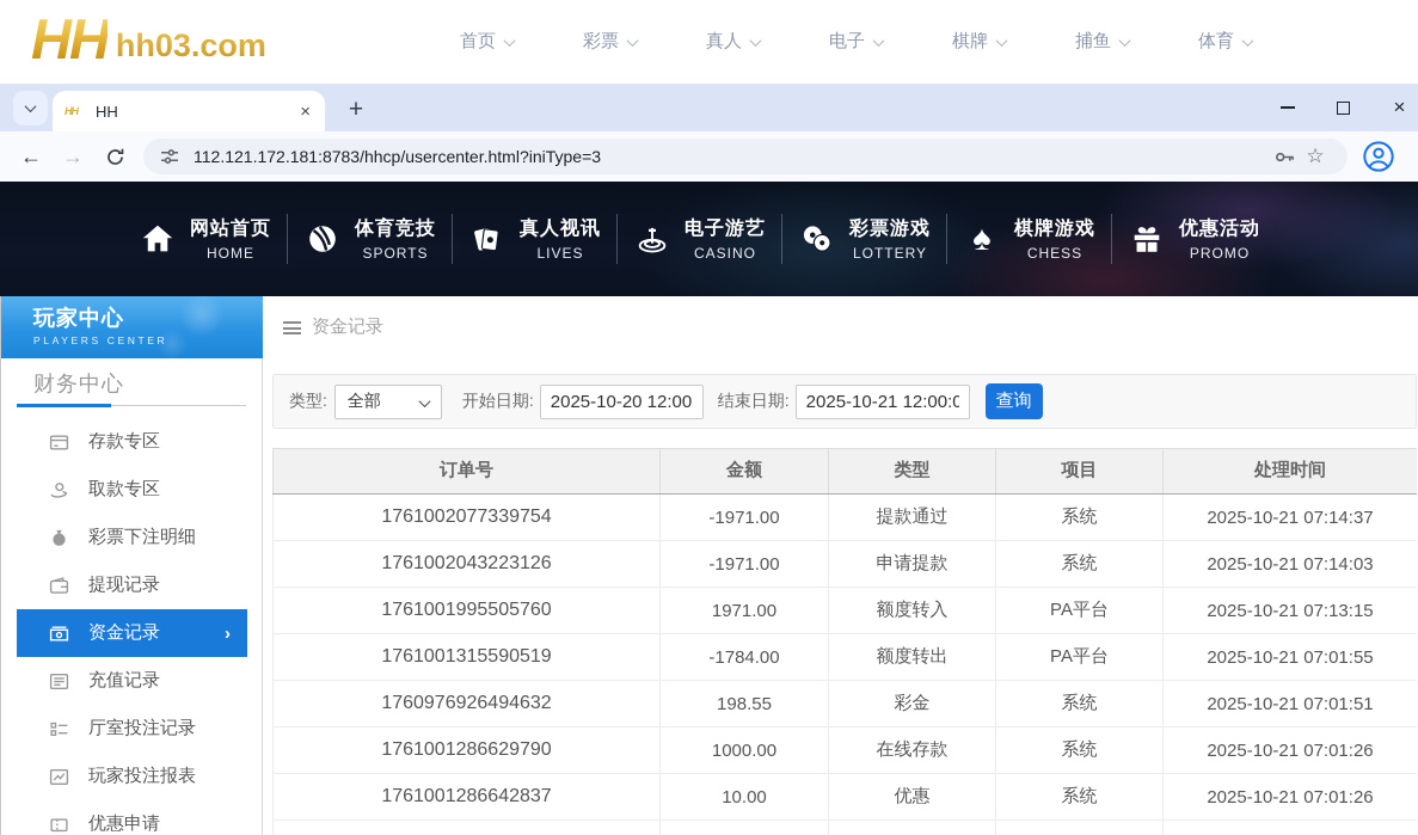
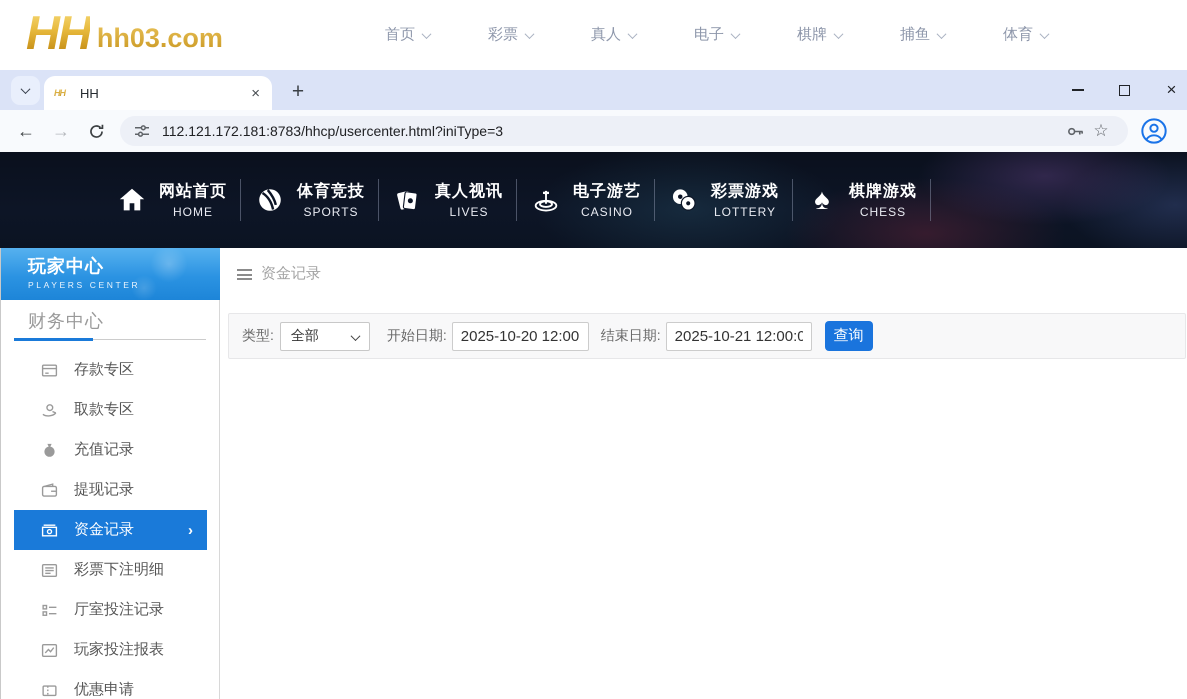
  HH
  hh03.com
  首页
  彩票
  真人
  电子
  棋牌
  捕鱼
  体育
  HH
  HH
  ×
  +
  ×
  ←
  →
  112.121.172.181:8783/hhcp/usercenter.html?iniType=3
  ☆
  网站首页
  HOME
  体育竞技
  SPORTS
  真人视讯
  LIVES
  电子游艺
  CASINO
  彩票游戏
  LOTTERY
  ♠
  棋牌游戏
  CHESS
- 优惠活动
- PROMO
  玩家中心
  PLAYERS CENTER
  财务中心
  存款专区
  取款专区
- 彩票下注明细
+ 充值记录
  提现记录
  资金记录
  ›
- 充值记录
+ 彩票下注明细
  厅室投注记录
  玩家投注报表
  优惠申请
  资金记录
  类型:
  全部
  开始日期:
  2025-10-20 12:00
  结束日期:
  2025-10-21 12:00:0
  查询
- 订单号	金额	类型	项目	处理时间
- 1761002077339754	-1971.00	提款通过	系统	2025-10-21 07:14:37
- 1761002043223126	-1971.00	申请提款	系统	2025-10-21 07:14:03
- 1761001995505760	1971.00	额度转入	PA平台	2025-10-21 07:13:15
- 1761001315590519	-1784.00	额度转出	PA平台	2025-10-21 07:01:55
- 1760976926494632	198.55	彩金	系统	2025-10-21 07:01:51
- 1761001286629790	1000.00	在线存款	系统	2025-10-21 07:01:26
- 1761001286642837	10.00	优惠	系统	2025-10-21 07:01:26
